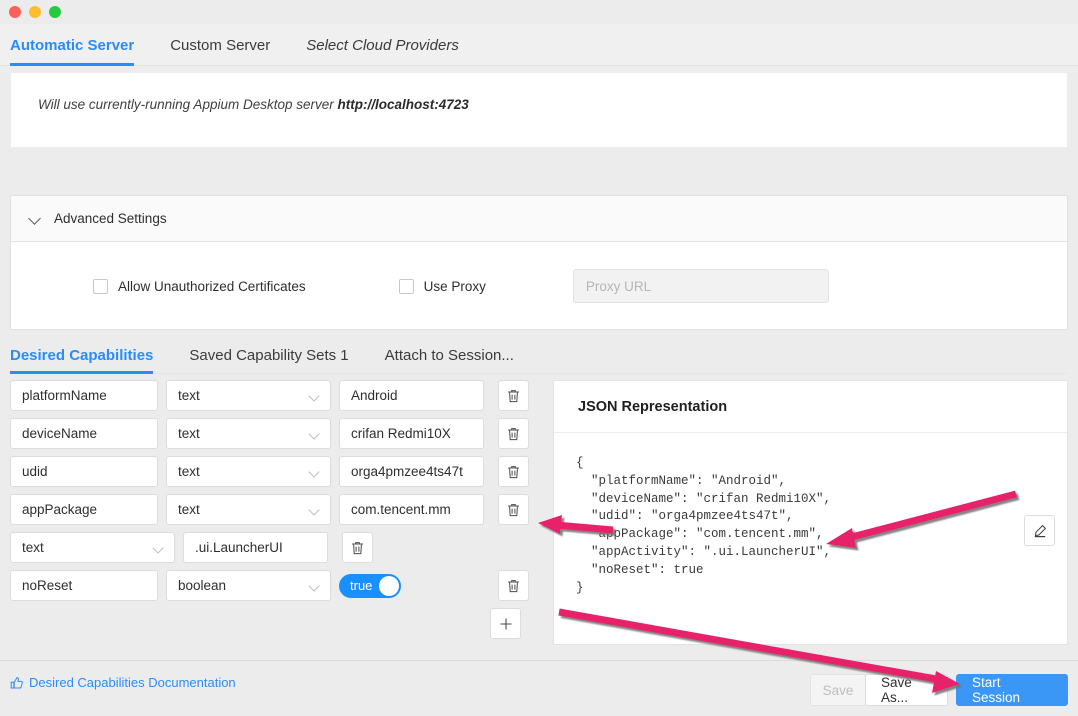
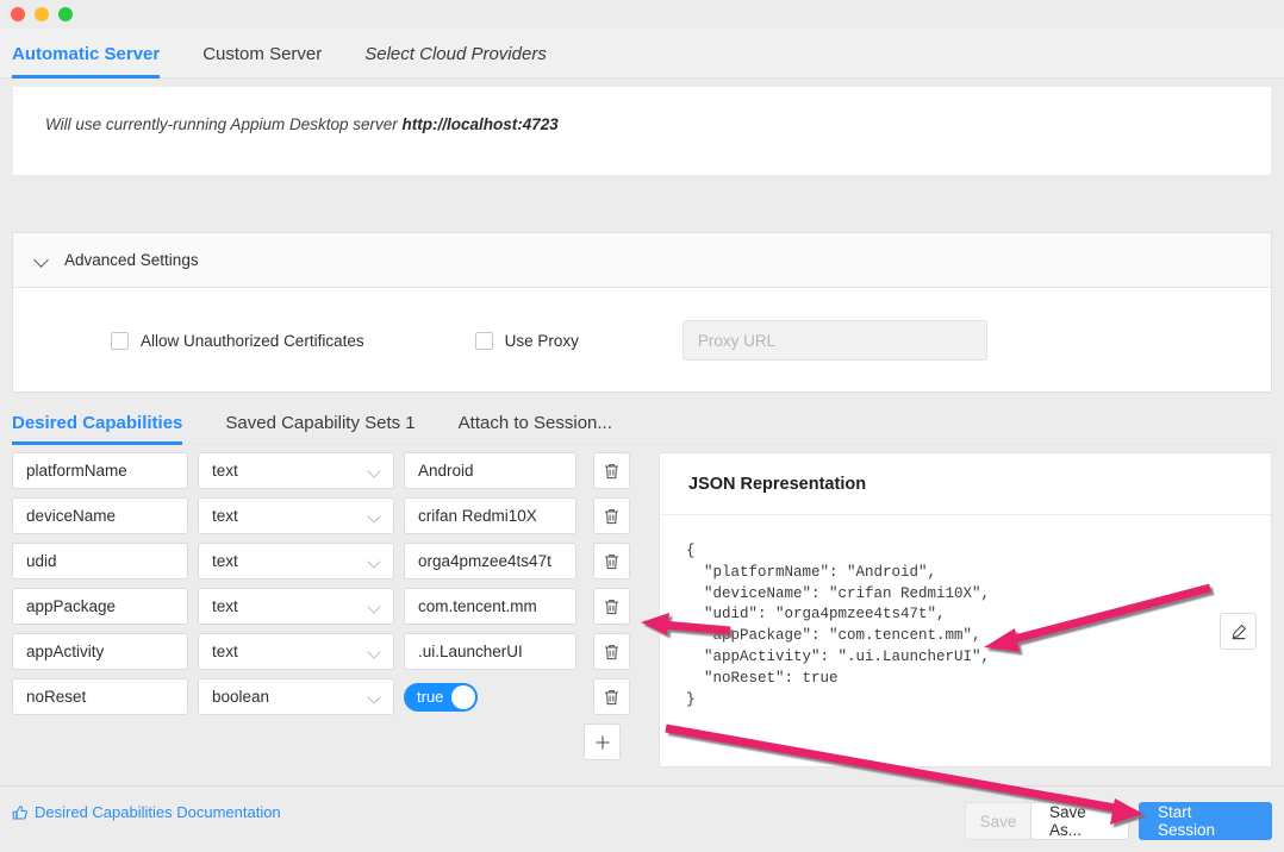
  Automatic Server
  Custom Server
  Select Cloud Providers
  Will use currently-running Appium Desktop server http://localhost:4723
  Advanced Settings
  Allow Unauthorized Certificates
  Use Proxy
  Proxy URL
  Desired Capabilities
  Saved Capability Sets 1
  Attach to Session...
  platformName
  text
  Android
  deviceName
  text
  crifan Redmi10X
  udid
  text
  orga4pmzee4ts47t
  appPackage
  text
  com.tencent.mm
+ appActivity
  text
  .ui.LauncherUI
  noReset
  boolean
  true
  JSON Representation
  {
  "platformName": "Android",
  "deviceName": "crifan Redmi10X",
  "udid": "orga4pmzee4ts47t",
  "appPackage": "com.tencent.mm",
  "appActivity": ".ui.LauncherUI",
  "noReset": true
  }
  Desired Capabilities Documentation
  Save
  Save As...
  Start Session
